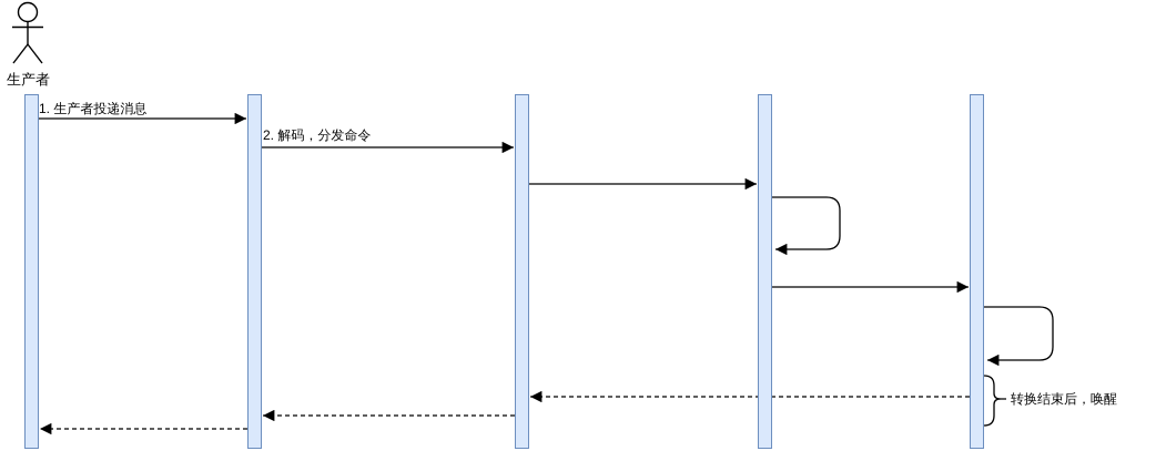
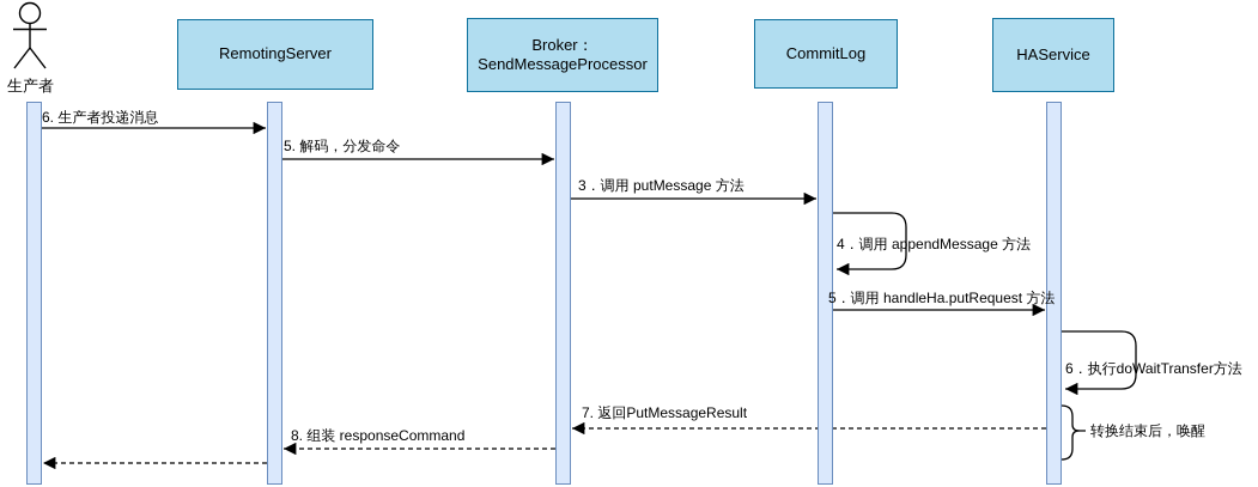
+ RemotingServer
+ Broker：
+ SendMessageProcessor
+ CommitLog
+ HAService
  生产者
- 1. 生产者投递消息
+ 6. 生产者投递消息
- 2. 解码，分发命令
+ 5. 解码，分发命令
+ 3．调用 putMessage 方法
+ 4．调用 appendMessage 方法
+ 5．调用 handleHa.putRequest 方法
+ 6．执行doWaitTransfer方法
+ 7. 返回PutMessageResult
+ 8. 组装 responseCommand
  转换结束后，唤醒
